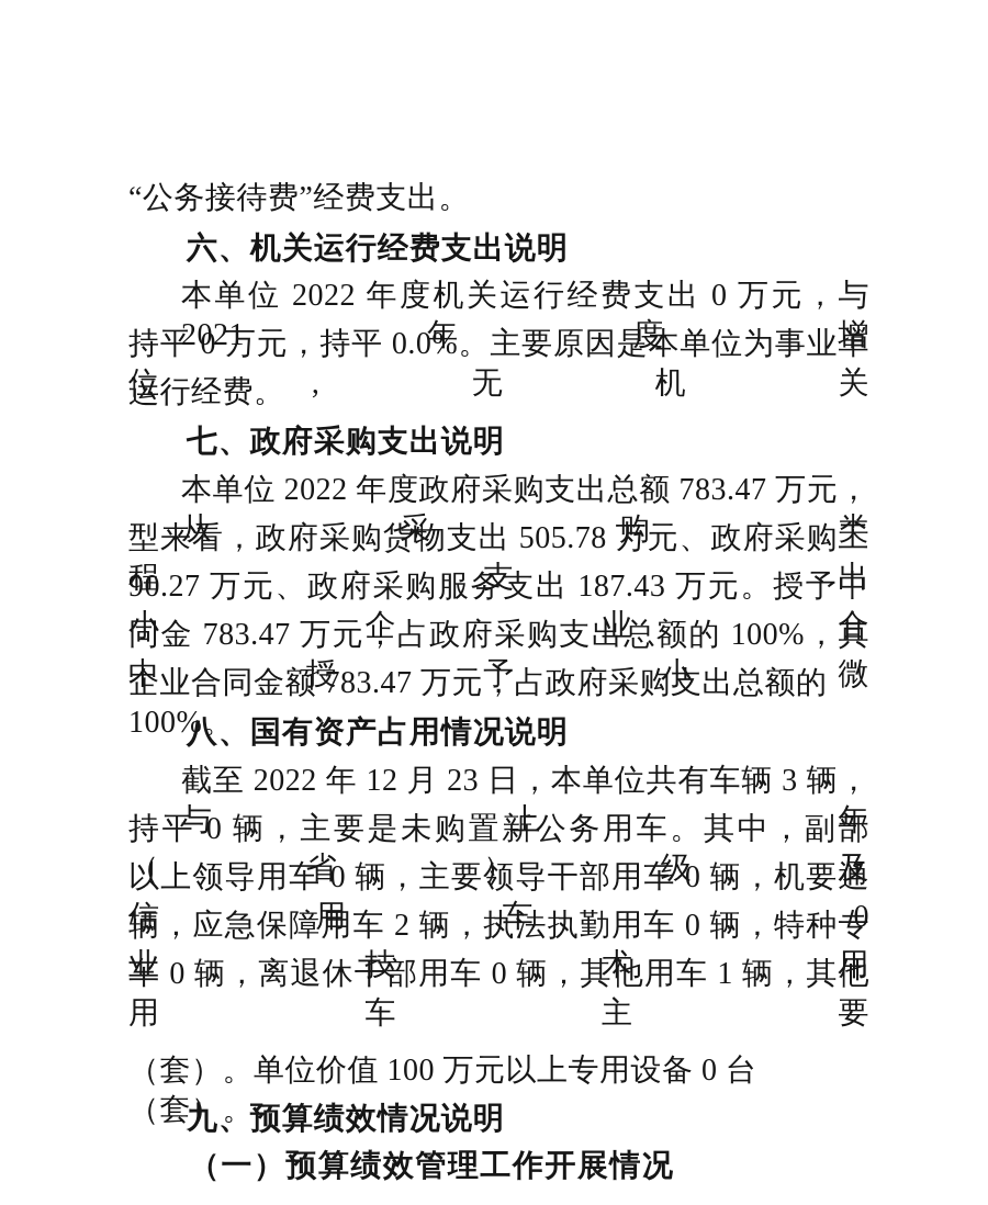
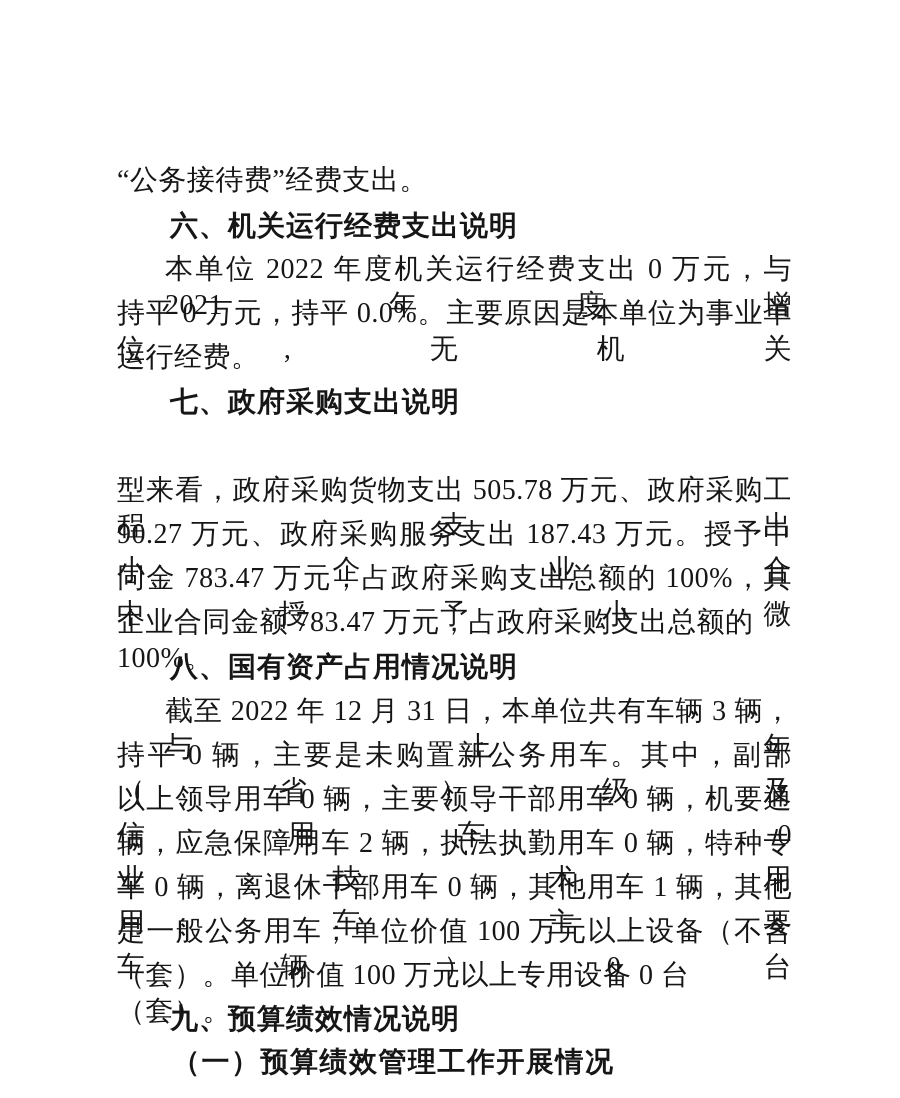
  “公务接待费”经费支出。
  六、机关运行经费支出说明
  本单位 2022 年度机关运行经费支出 0 万元，与 2021 年度增
  持平 0 万元，持平 0.0%。主要原因是本单位为事业单位,无机关
  运行经费。
  七、政府采购支出说明
- 本单位 2022 年度政府采购支出总额 783.47 万元，从采购类
  型来看，政府采购货物支出 505.78 万元、政府采购工程支出
  90.27 万元、政府采购服务支出 187.43 万元。授予中小企业合
  同金 783.47 万元，占政府采购支出总额的 100%，其中授予小微
  企业合同金额 783.47 万元，占政府采购支出总额的 100%。
  八、国有资产占用情况说明
- 截至 2022 年 12 月 23 日，本单位共有车辆 3 辆，与上年
+ 截至 2022 年 12 月 31 日，本单位共有车辆 3 辆，与上年
  持平 0 辆，主要是未购置新公务用车。其中，副部（省）级及
  以上领导用车 0 辆，主要领导干部用车 0 辆，机要通信用车 0
  辆，应急保障用车 2 辆，执法执勤用车 0 辆，特种专业技术用
  车 0 辆，离退休干部用车 0 辆，其他用车 1 辆，其他用车主要
+ 是一般公务用车；单位价值 100 万元以上设备（不含车辆）0 台
  （套）。单位价值 100 万元以上专用设备 0 台（套）。
  九、预算绩效情况说明
  （一）预算绩效管理工作开展情况
